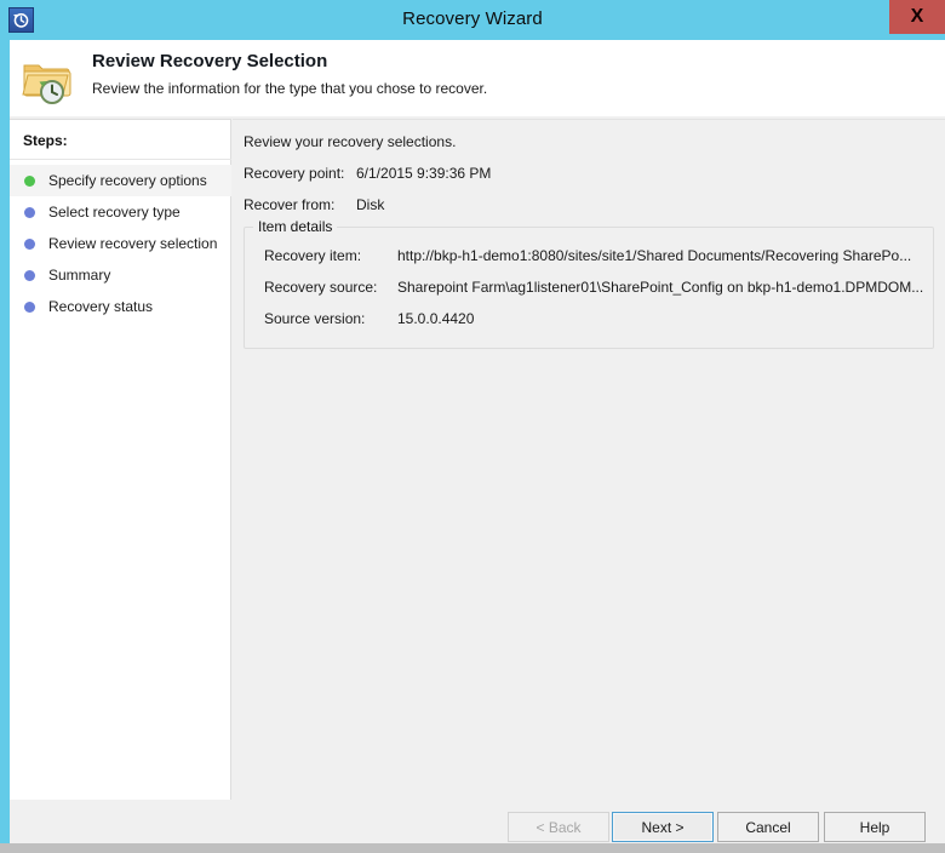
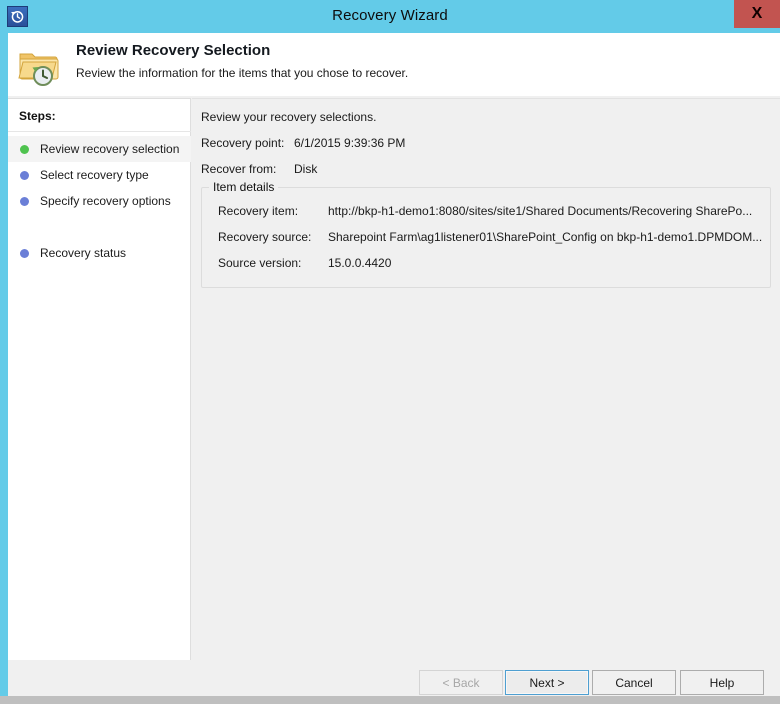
  Recovery Wizard
  X
  Review Recovery Selection
- Review the information for the type that you chose to recover.
+ Review the information for the items that you chose to recover.
  Steps:
- Specify recovery options
+ Review recovery selection
  Select recovery type
- Review recovery selection
+ Specify recovery options
- Summary
  Recovery status
  Review your recovery selections.
  Recovery point: 6/1/2015 9:39:36 PM
  Recover from: Disk
  Recovery item: http://bkp-h1-demo1:8080/sites/site1/Shared Documents/Recovering SharePo...
  Recovery source: Sharepoint Farm\ag1listener01\SharePoint_Config on bkp-h1-demo1.DPMDOM...
  Source version: 15.0.0.4420
  Item details
  < Back
  Next >
  Cancel
  Help
